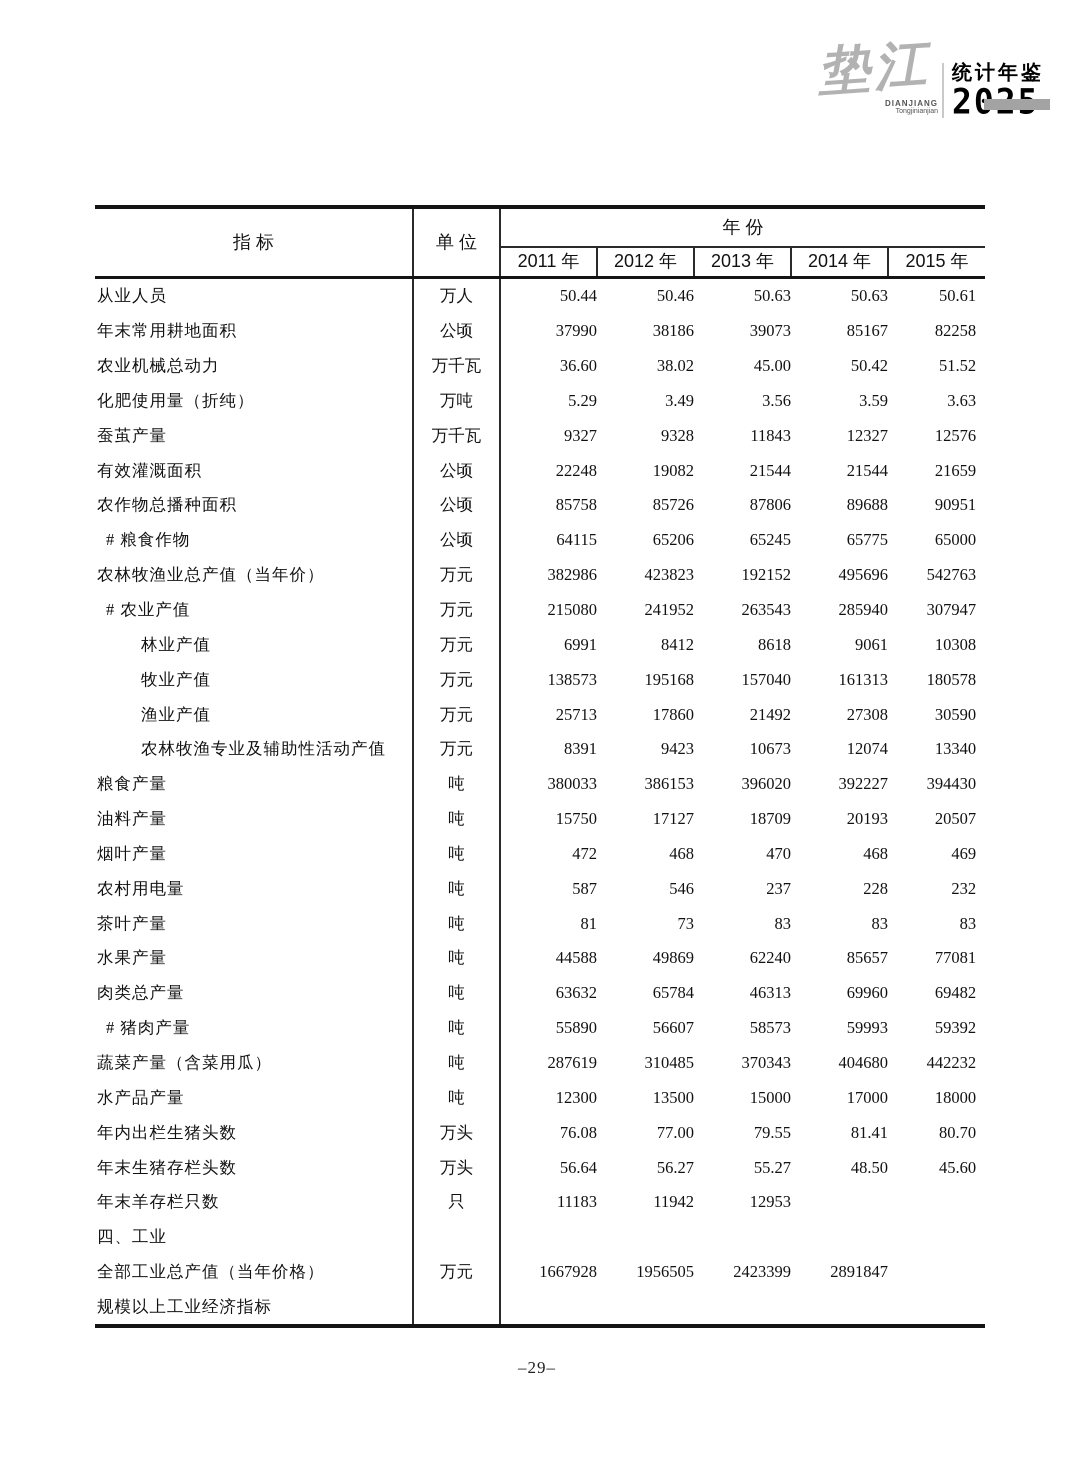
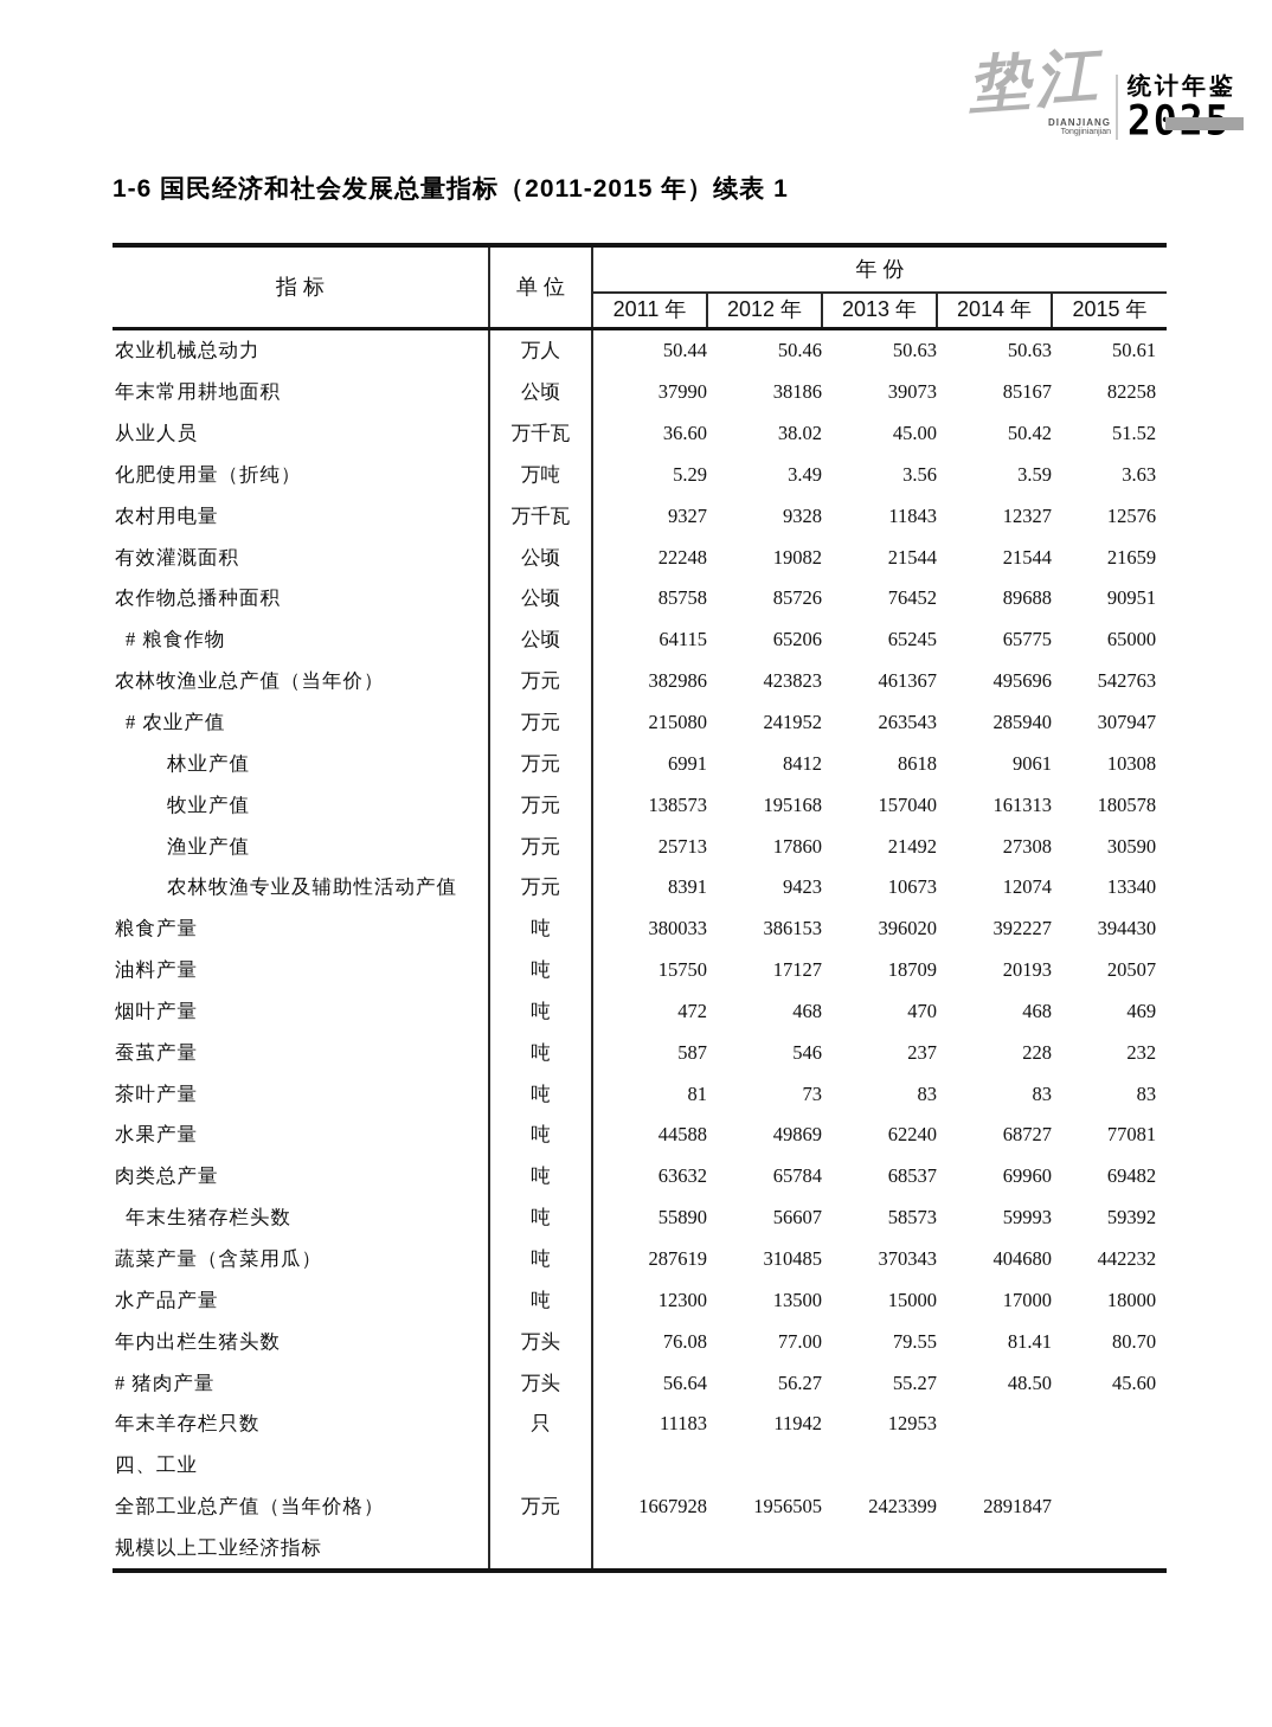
  DIANJIANG
  统计年鉴
+ 1-6 国民经济和社会发展总量指标（2011-2015 年）续表 1
  指 标	单 位	年 份
  2011 年	2012 年	2013 年	2014 年	2015 年
- 从业人员	万人	50.44	50.46	50.63	50.63	50.61
+ 农业机械总动力	万人	50.44	50.46	50.63	50.63	50.61
  年末常用耕地面积	公顷	37990	38186	39073	85167	82258
- 农业机械总动力	万千瓦	36.60	38.02	45.00	50.42	51.52
+ 从业人员	万千瓦	36.60	38.02	45.00	50.42	51.52
  化肥使用量（折纯）	万吨	5.29	3.49	3.56	3.59	3.63
- 蚕茧产量	万千瓦	9327	9328	11843	12327	12576
+ 农村用电量	万千瓦	9327	9328	11843	12327	12576
  有效灌溉面积	公顷	22248	19082	21544	21544	21659
- 农作物总播种面积	公顷	85758	85726	87806	89688	90951
+ 农作物总播种面积	公顷	85758	85726	76452	89688	90951
  # 粮食作物	公顷	64115	65206	65245	65775	65000
- 农林牧渔业总产值（当年价）	万元	382986	423823	192152	495696	542763
+ 农林牧渔业总产值（当年价）	万元	382986	423823	461367	495696	542763
  # 农业产值	万元	215080	241952	263543	285940	307947
  林业产值	万元	6991	8412	8618	9061	10308
  牧业产值	万元	138573	195168	157040	161313	180578
  渔业产值	万元	25713	17860	21492	27308	30590
  农林牧渔专业及辅助性活动产值	万元	8391	9423	10673	12074	13340
  粮食产量	吨	380033	386153	396020	392227	394430
  油料产量	吨	15750	17127	18709	20193	20507
  烟叶产量	吨	472	468	470	468	469
- 农村用电量	吨	587	546	237	228	232
+ 蚕茧产量	吨	587	546	237	228	232
  茶叶产量	吨	81	73	83	83	83
- 水果产量	吨	44588	49869	62240	85657	77081
+ 水果产量	吨	44588	49869	62240	68727	77081
- 肉类总产量	吨	63632	65784	46313	69960	69482
+ 肉类总产量	吨	63632	65784	68537	69960	69482
- # 猪肉产量	吨	55890	56607	58573	59993	59392
+ 年末生猪存栏头数	吨	55890	56607	58573	59993	59392
  蔬菜产量（含菜用瓜）	吨	287619	310485	370343	404680	442232
  水产品产量	吨	12300	13500	15000	17000	18000
  年内出栏生猪头数	万头	76.08	77.00	79.55	81.41	80.70
- 年末生猪存栏头数	万头	56.64	56.27	55.27	48.50	45.60
+ # 猪肉产量	万头	56.64	56.27	55.27	48.50	45.60
  年末羊存栏只数	只	11183	11942	12953
  四、工业
  全部工业总产值（当年价格）	万元	1667928	1956505	2423399	2891847
  规模以上工业经济指标
- –29–
